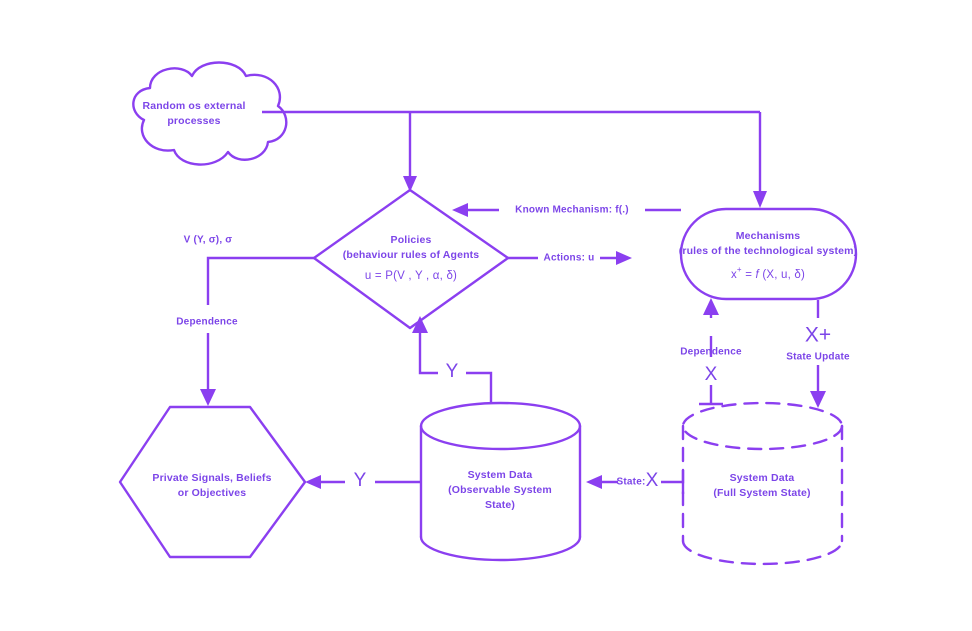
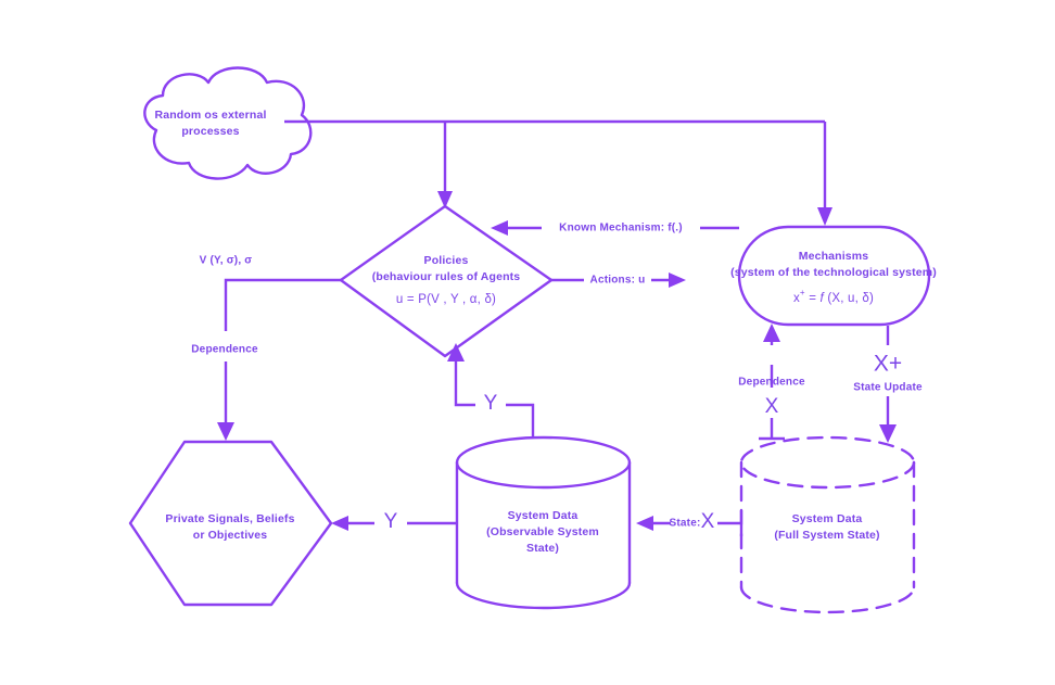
  Random os external
  processes
  Policies
  (behaviour rules of Agents
  u = P(V , Y , α, δ)
  Mechanisms
- (rules of the technological system)
+ (system of the technological system)
  x+ = f (X, u, δ)
  Private Signals, Beliefs
  or Objectives
  System Data
  (Observable System
  State)
  System Data
  (Full System State)
  Known Mechanism: f(.)
  Actions: u
  Dependence
  Dependence
  V (Y, σ), σ
  Y
  Y
  State:
  X
  X
  X+
  State Update
